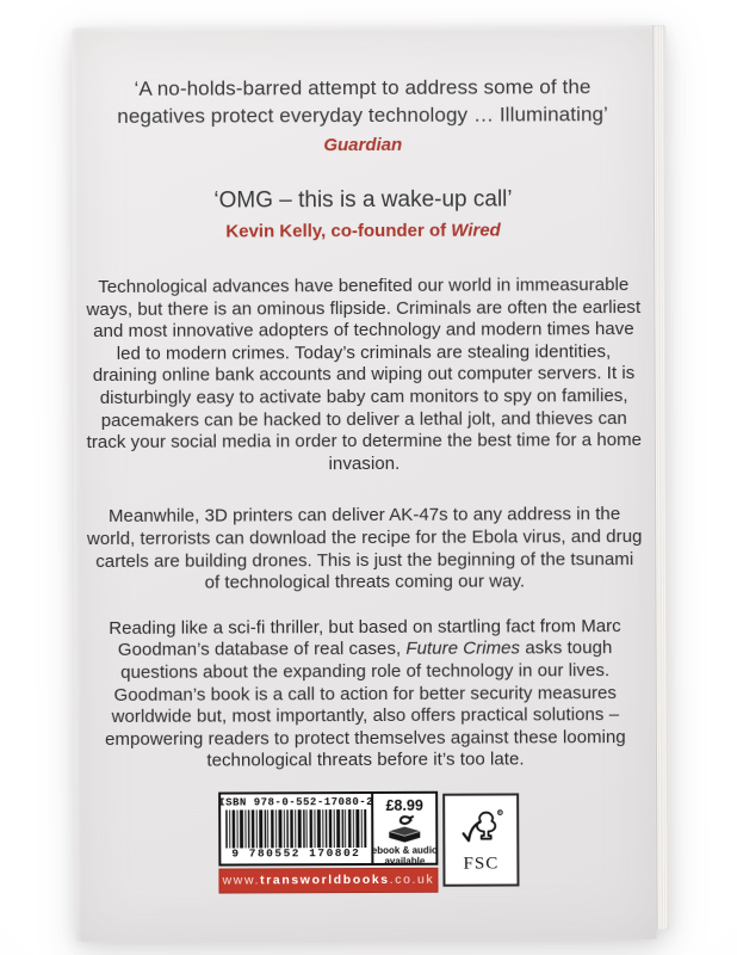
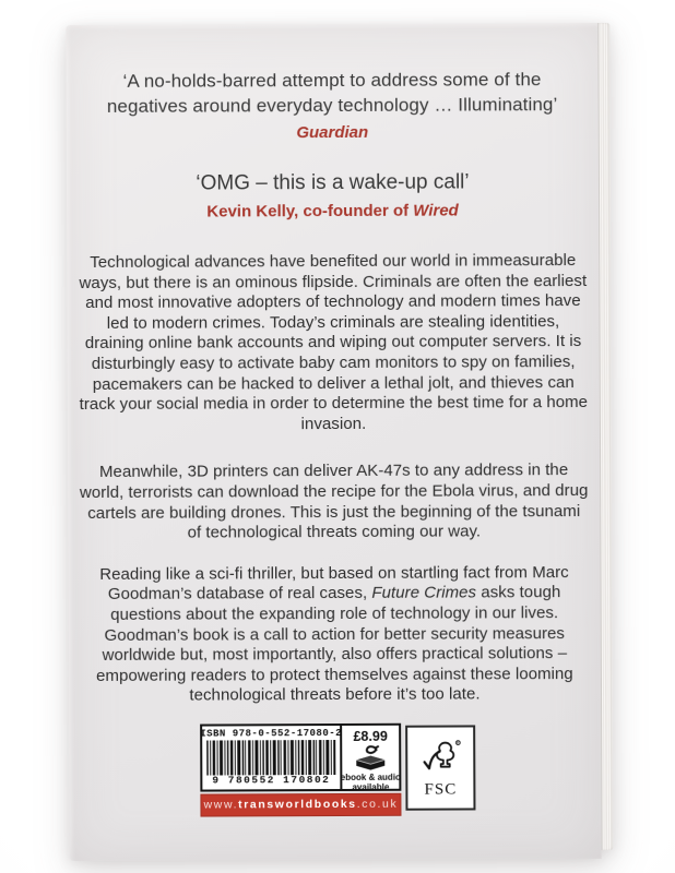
- ‘A no-holds-barred attempt to address some of the negatives protect everyday technology … Illuminating’
+ ‘A no-holds-barred attempt to address some of the negatives around everyday technology … Illuminating’
  Guardian
  ‘OMG – this is a wake-up call’
  Kevin Kelly, co-founder of Wired
  Technological advances have benefited our world in immeasurable ways, but there is an ominous flipside. Criminals are often the earliest and most innovative adopters of technology and modern times have led to modern crimes. Today’s criminals are stealing identities, draining online bank accounts and wiping out computer servers. It is disturbingly easy to activate baby cam monitors to spy on families, pacemakers can be hacked to deliver a lethal jolt, and thieves can track your social media in order to determine the best time for a home invasion.
  Meanwhile, 3D printers can deliver AK-47s to any address in the world, terrorists can download the recipe for the Ebola virus, and drug cartels are building drones. This is just the beginning of the tsunami of technological threats coming our way.
  Reading like a sci-fi thriller, but based on startling fact from Marc Goodman’s database of real cases, Future Crimes asks tough questions about the expanding role of technology in our lives. Goodman’s book is a call to action for better security measures worldwide but, most importantly, also offers practical solutions – empowering readers to protect themselves against these looming technological threats before it’s too late.
  ISBN 978-0-552-17080-2
  9 780552 170802
  £8.99
  ebook & audio
  available
  www.transworldbooks.co.uk
  FSC
